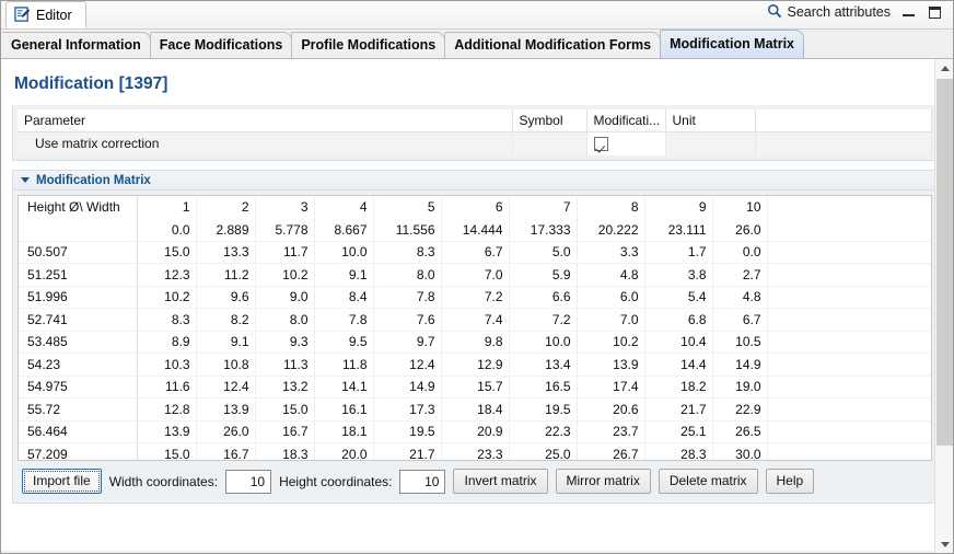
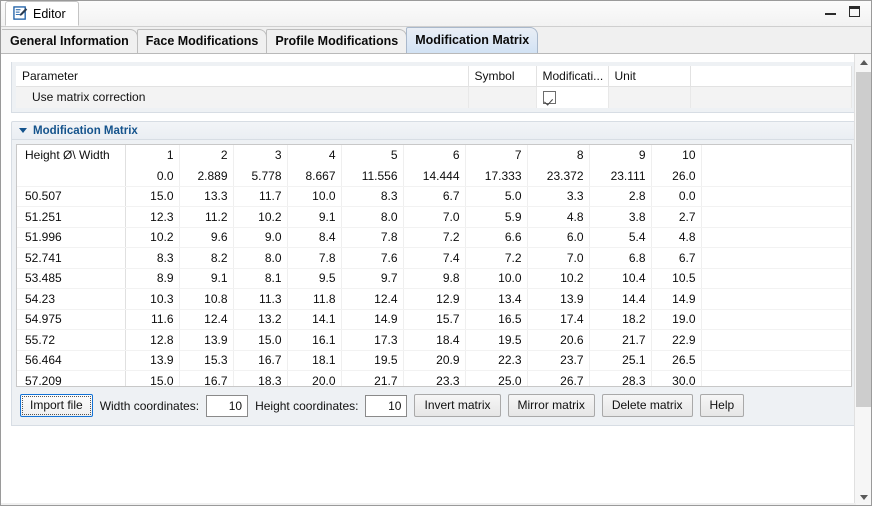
  Editor
- Search attributes
  General Information
  Face Modifications
  Profile Modifications
- Additional Modification Forms
  Modification Matrix
- Modification [1397]
  Parameter	Symbol	Modificati...	Unit
  Use matrix correction
  Modification Matrix
  Height Ø\ Width	1	2	3	4	5	6	7	8	9	10
- 	0.0	2.889	5.778	8.667	11.556	14.444	17.333	20.222	23.111	26.0
+ 	0.0	2.889	5.778	8.667	11.556	14.444	17.333	23.372	23.111	26.0
- 50.507	15.0	13.3	11.7	10.0	8.3	6.7	5.0	3.3	1.7	0.0
+ 50.507	15.0	13.3	11.7	10.0	8.3	6.7	5.0	3.3	2.8	0.0
  51.251	12.3	11.2	10.2	9.1	8.0	7.0	5.9	4.8	3.8	2.7
  51.996	10.2	9.6	9.0	8.4	7.8	7.2	6.6	6.0	5.4	4.8
  52.741	8.3	8.2	8.0	7.8	7.6	7.4	7.2	7.0	6.8	6.7
- 53.485	8.9	9.1	9.3	9.5	9.7	9.8	10.0	10.2	10.4	10.5
+ 53.485	8.9	9.1	8.1	9.5	9.7	9.8	10.0	10.2	10.4	10.5
  54.23	10.3	10.8	11.3	11.8	12.4	12.9	13.4	13.9	14.4	14.9
  54.975	11.6	12.4	13.2	14.1	14.9	15.7	16.5	17.4	18.2	19.0
  55.72	12.8	13.9	15.0	16.1	17.3	18.4	19.5	20.6	21.7	22.9
- 56.464	13.9	26.0	16.7	18.1	19.5	20.9	22.3	23.7	25.1	26.5
+ 56.464	13.9	15.3	16.7	18.1	19.5	20.9	22.3	23.7	25.1	26.5
  57.209	15.0	16.7	18.3	20.0	21.7	23.3	25.0	26.7	28.3	30.0
  Import file
  Width coordinates:
  10
  Height coordinates:
  10
  Invert matrix
  Mirror matrix
  Delete matrix
  Help
